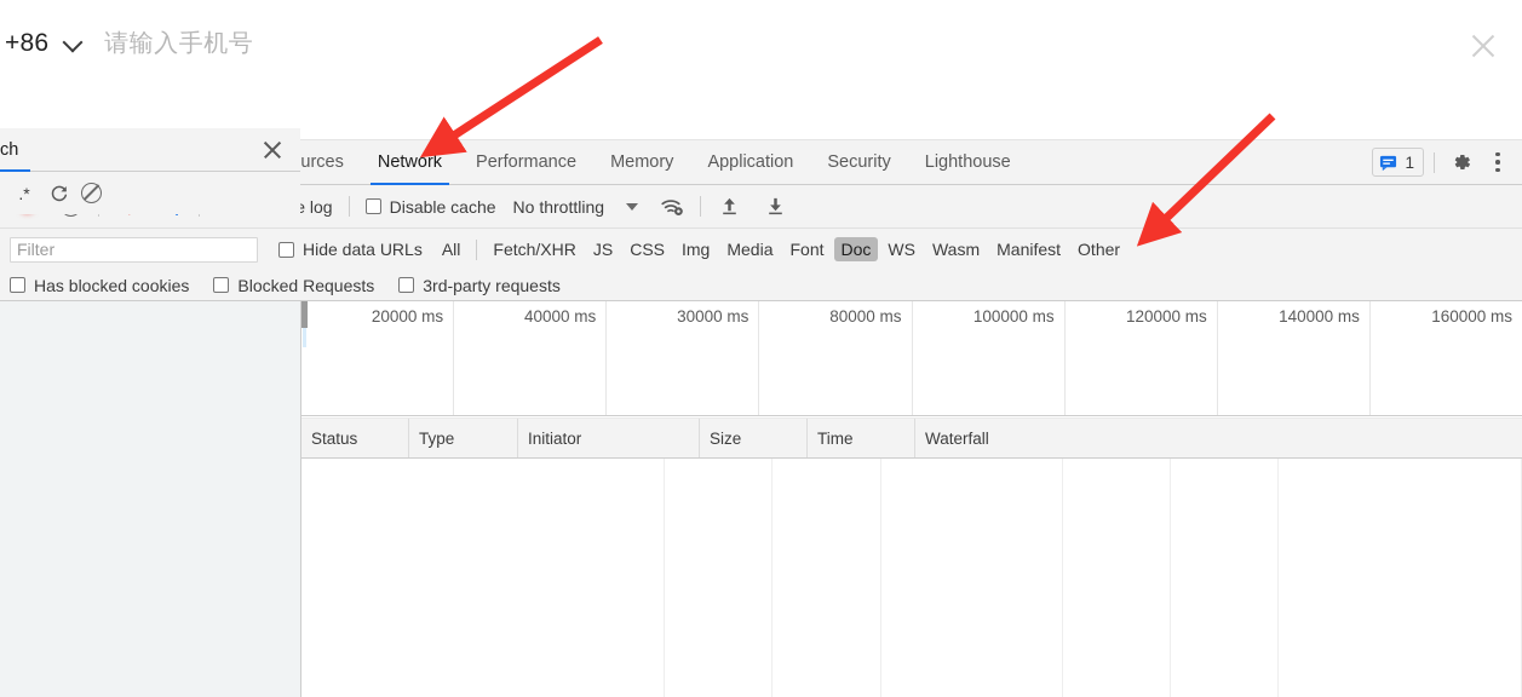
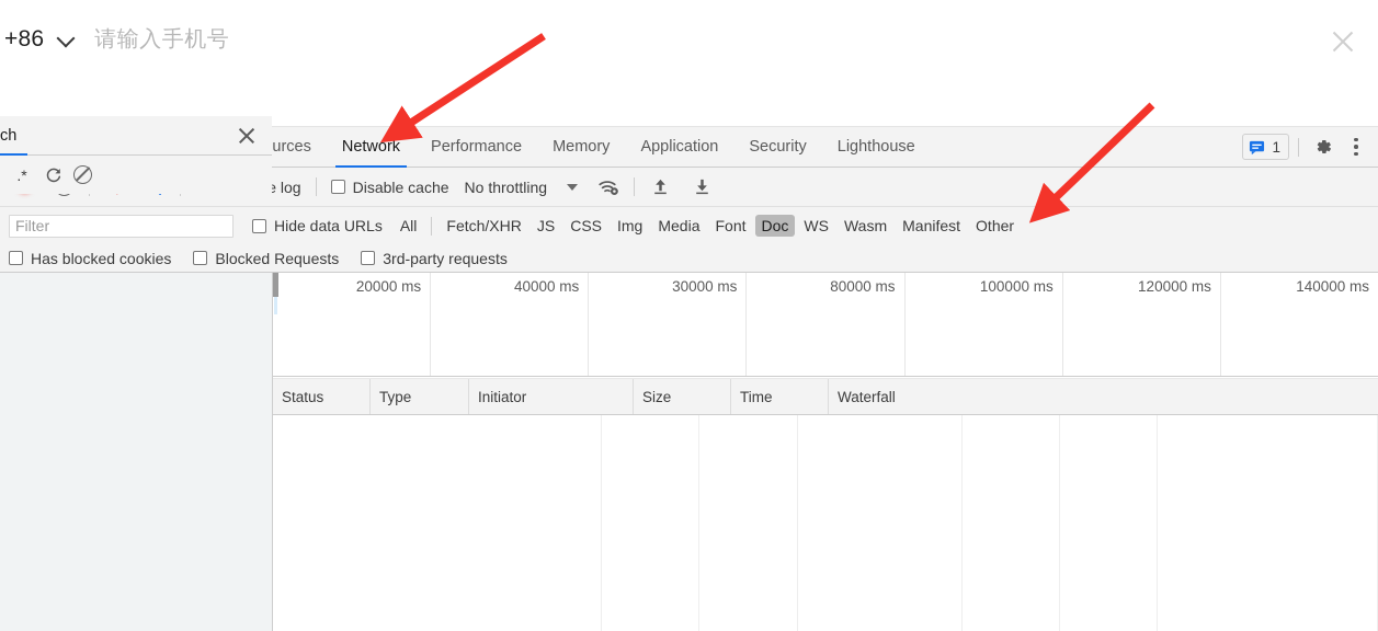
  +86
  请输入手机号
  urces
  Network
  Performance
  Memory
  Application
  Security
  Lighthouse
  1
  Disable cache
  No throttling
  Filter
  Hide data URLs
  All
  Fetch/XHR
  JS
  CSS
  Img
  Media
  Font
  Doc
  WS
  Wasm
  Manifest
  Other
  Has blocked cookies
  Blocked Requests
  3rd-party requests
  ch
  .*
  20000 ms
  40000 ms
  30000 ms
  80000 ms
  100000 ms
  120000 ms
  140000 ms
- 160000 ms
  Status
  Type
  Initiator
  Size
  Time
  Waterfall
